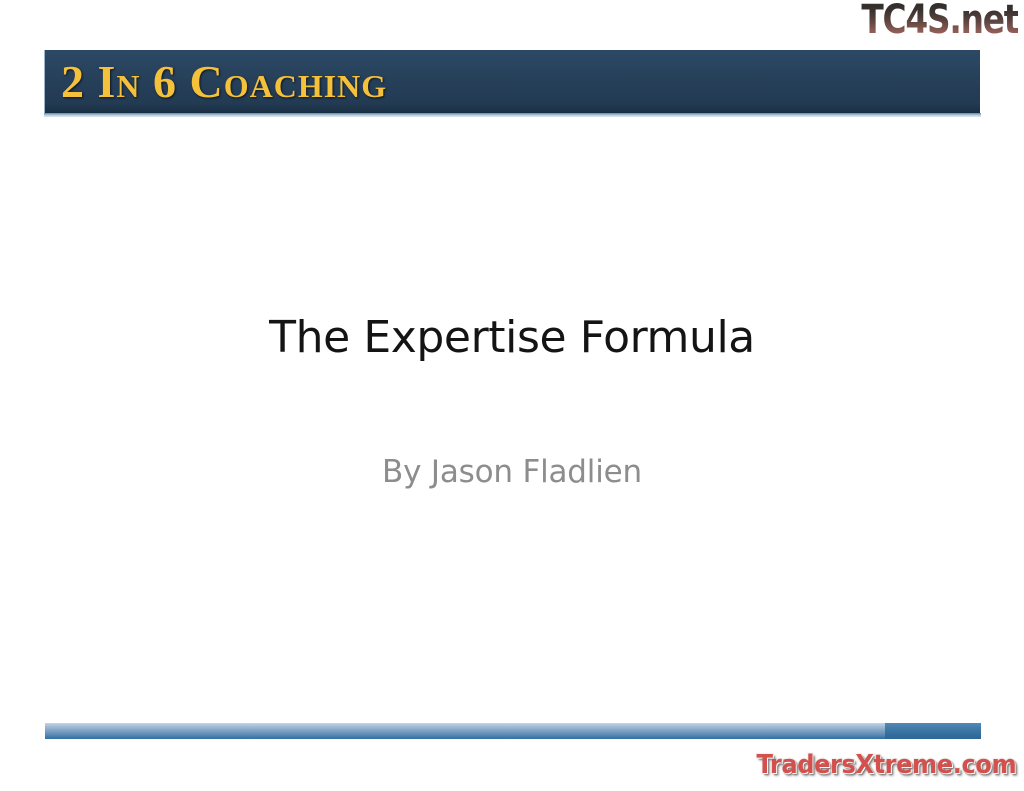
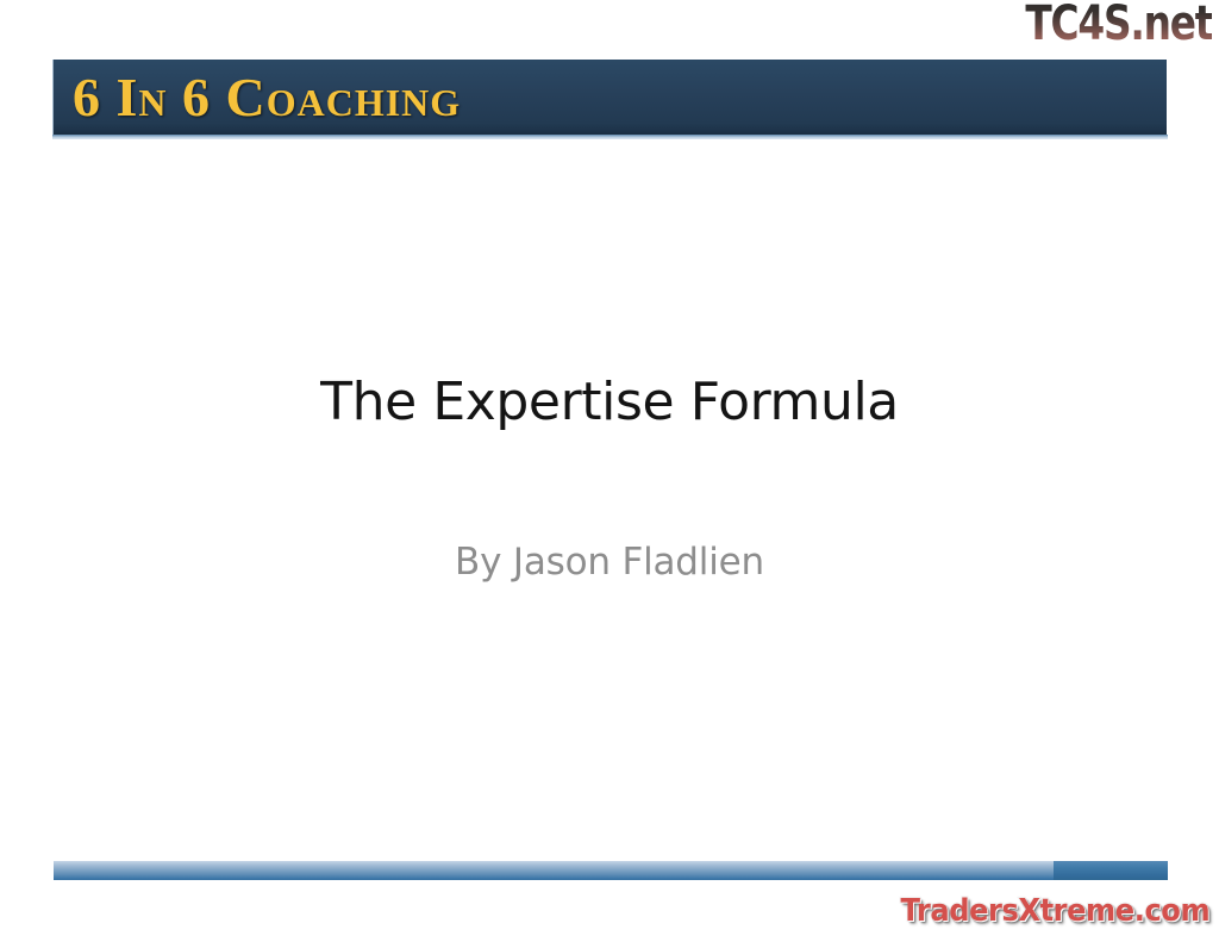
  TC4S.net
- 2 In 6 Coaching
+ 6 In 6 Coaching
  The Expertise Formula
  By Jason Fladlien
  TradersXtreme.com
